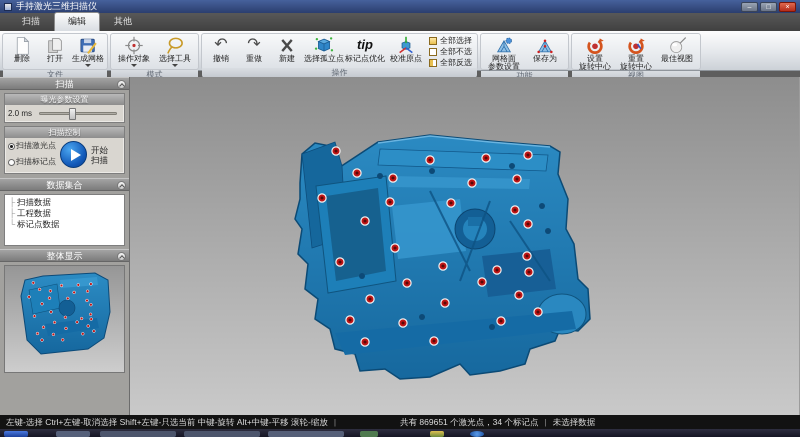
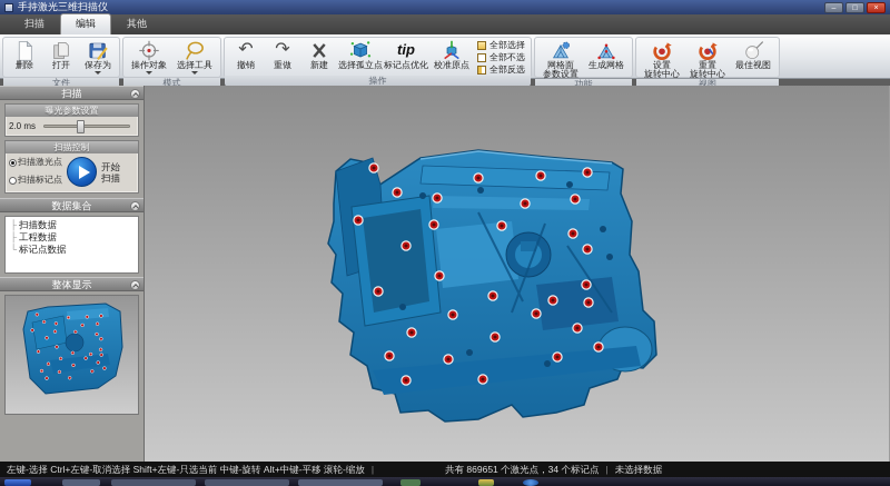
  手持激光三维扫描仪
  扫描
  编辑
  其他
  删除
  打开
- 生成网格
+ 保存为
  文件
  操作对象
  选择工具
  模式
  ↶
  撤销
  ↷
  重做
  新建
  选择孤立点
  tip
  标记点优化
  校准原点
  全部选择
  全部不选
  全部反选
  操作
  网格面
  参数设置
- 保存为
+ 生成网格
  功能
  设置
  旋转中心
  重置
  旋转中心
  最佳视图
  视图
  扫描
  曝光参数设置
  2.0 ms
  扫描控制
  扫描激光点
  扫描标记点
  开始
  扫描
  数据集合
  扫描数据
  工程数据
  标记点数据
  整体显示
  左键-选择 Ctrl+左键-取消选择 Shift+左键-只选当前 中键-旋转 Alt+中键-平移 滚轮-缩放
  |
  共有 869651 个激光点，34 个标记点
  |
  未选择数据
